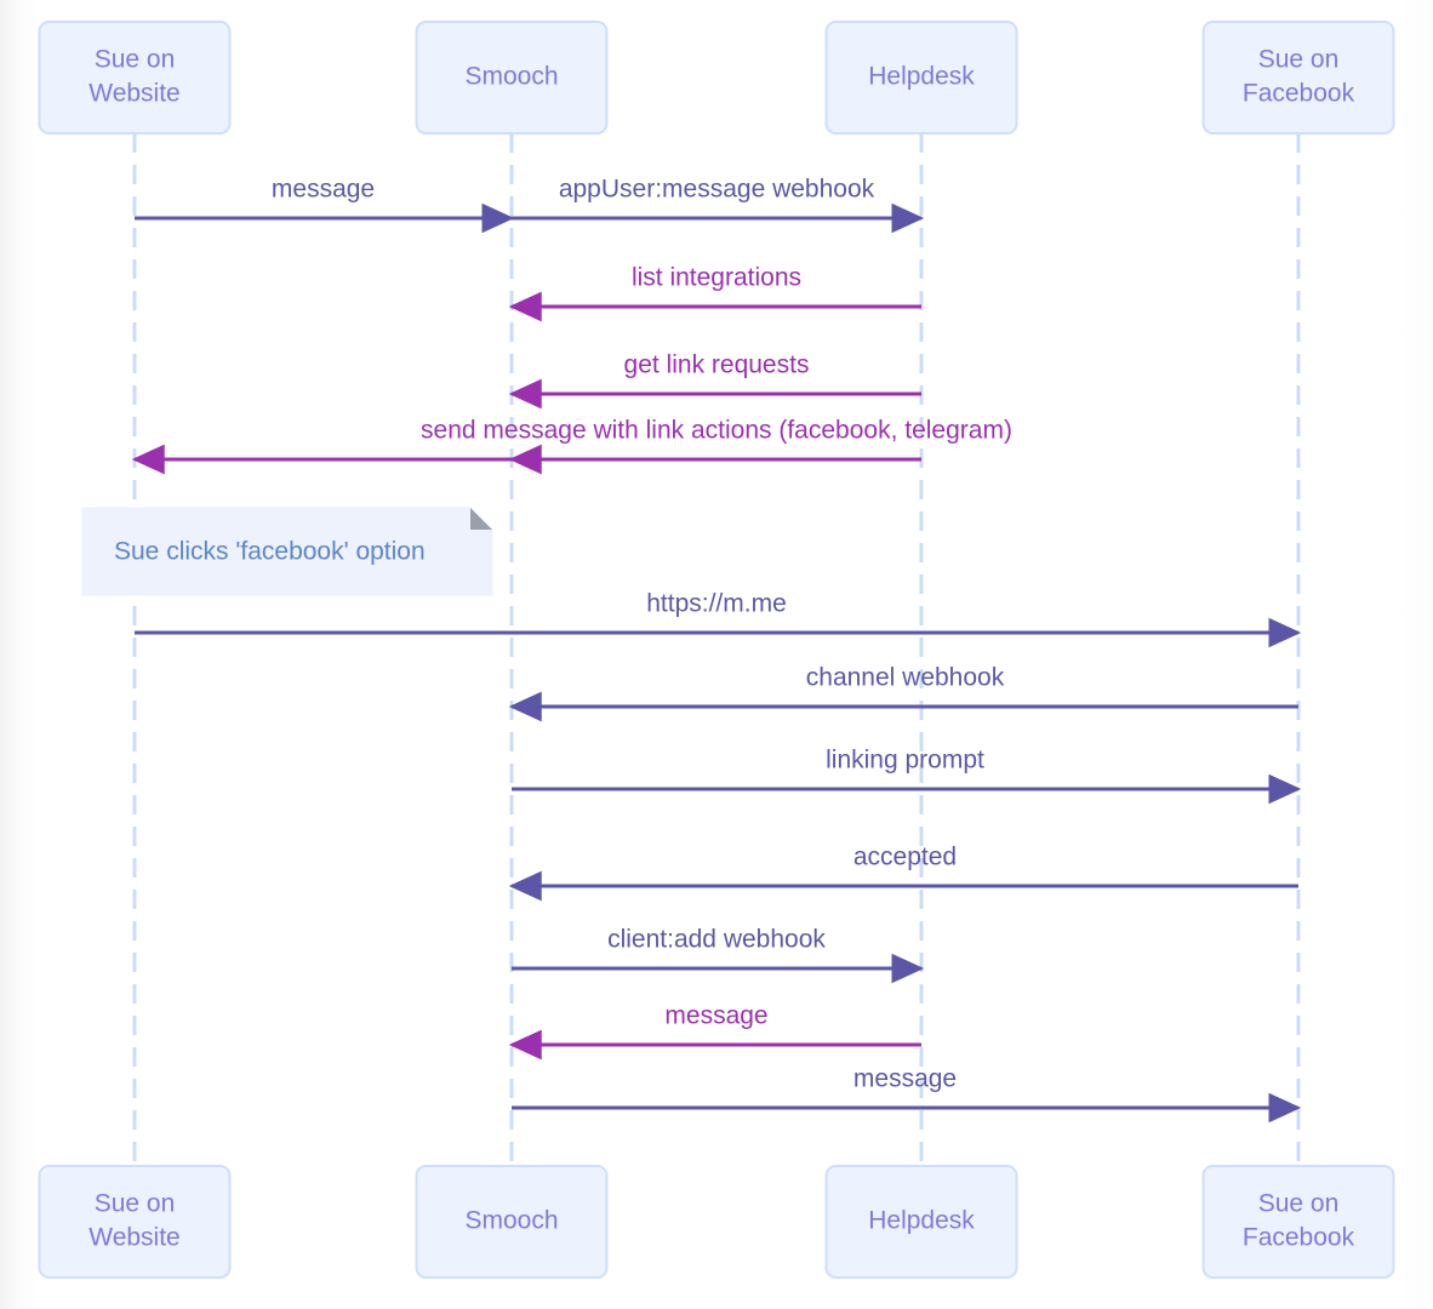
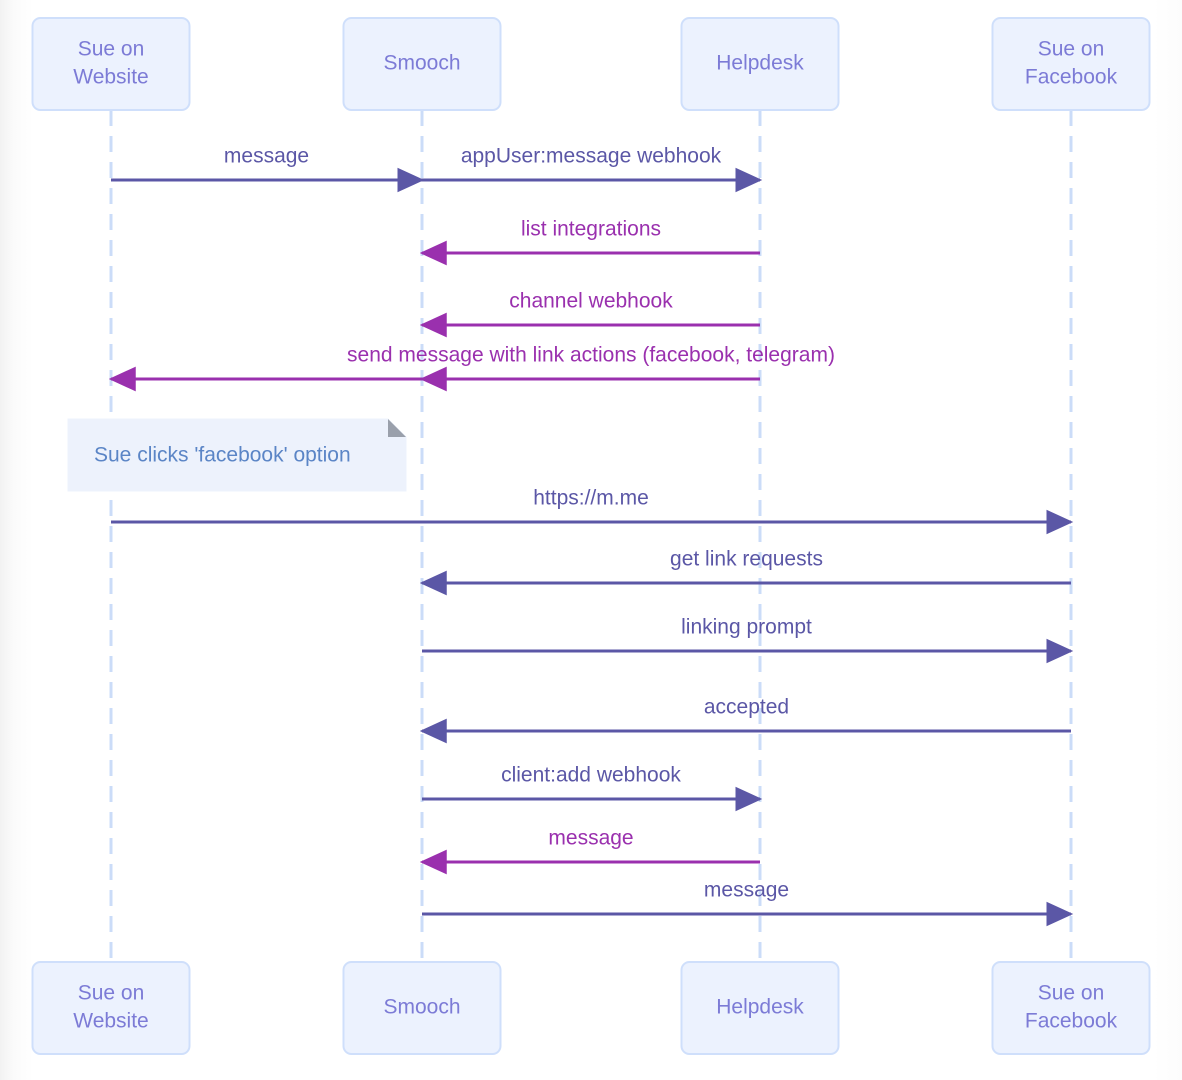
  message
  appUser:message webhook
  list integrations
- get link requests
+ channel webhook
  send message with link actions (facebook, telegram)
  https://m.me
- channel webhook
+ get link requests
  linking prompt
  accepted
  client:add webhook
  message
  message
  Sue clicks 'facebook' option
  Sue on
  Website
  Sue on
  Website
  Smooch
  Smooch
  Helpdesk
  Helpdesk
  Sue on
  Facebook
  Sue on
  Facebook
